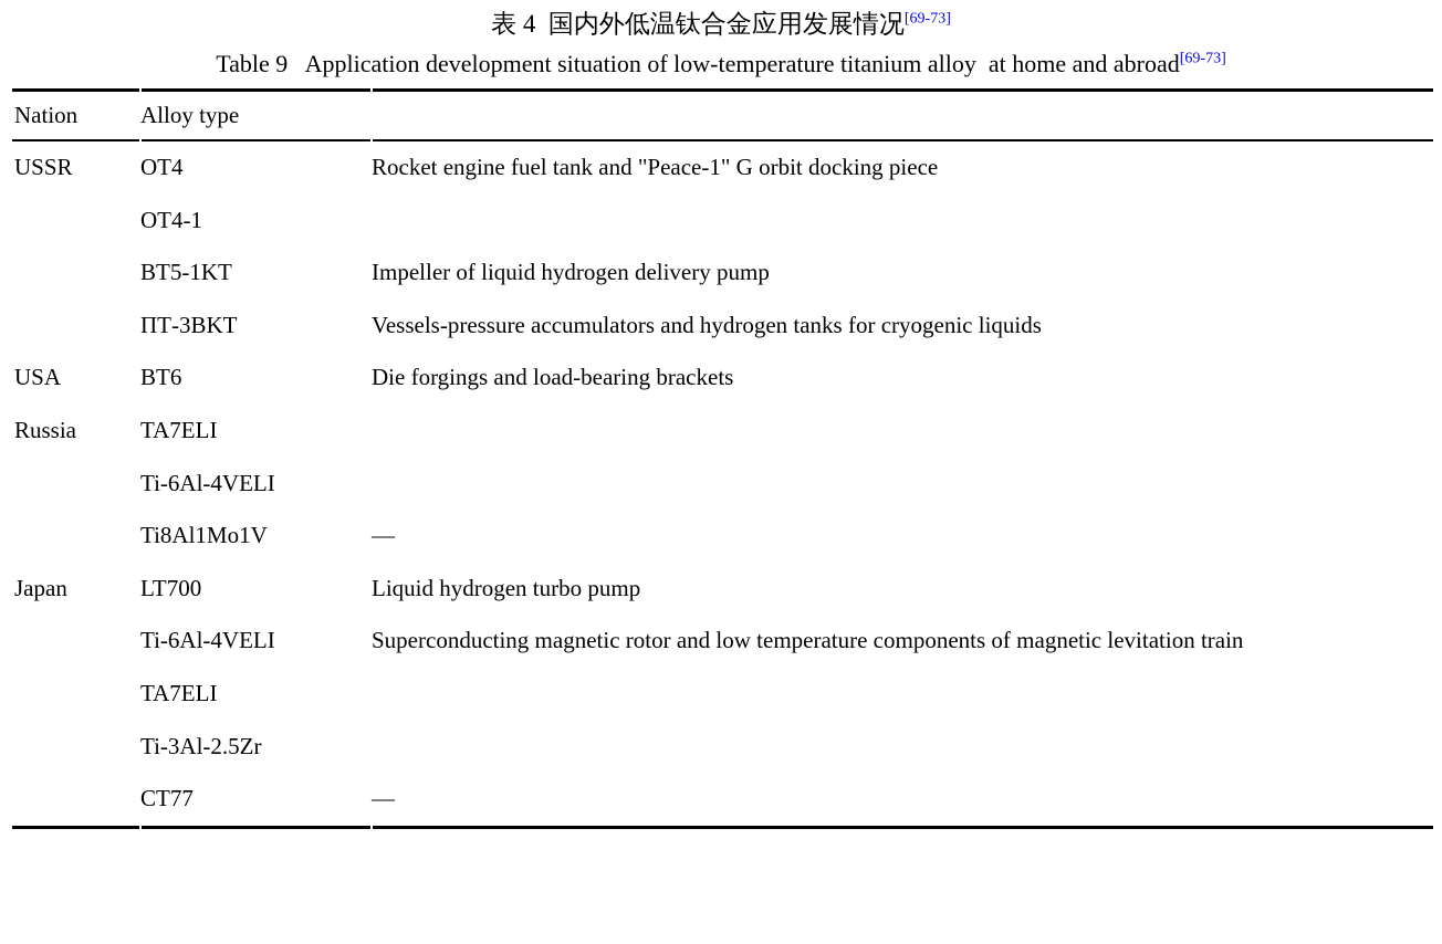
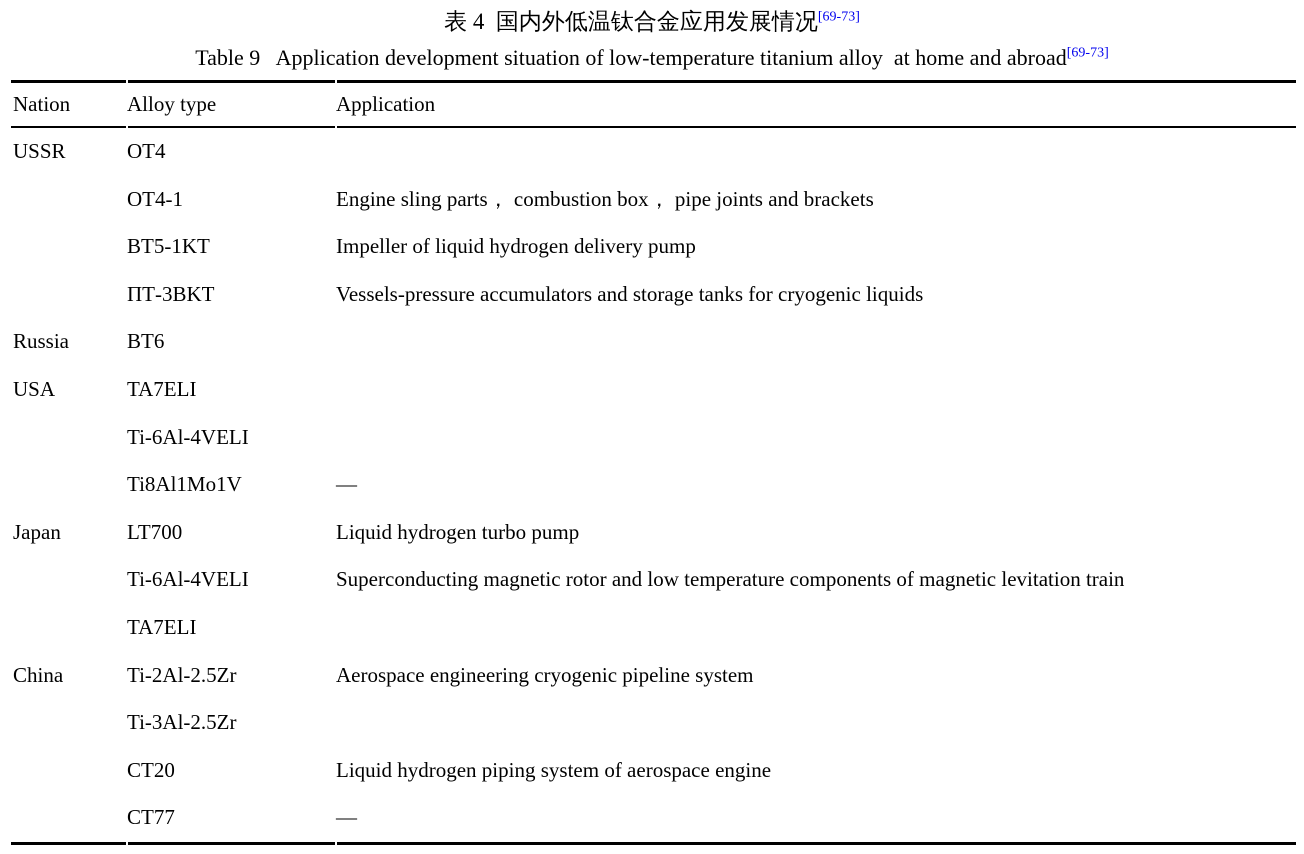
  表 4 国内外低温钛合金应用发展情况[69-73]
  Table 9 Application development situation of low-temperature titanium alloy at home and abroad[69-73]
  Nation
  Alloy type
+ Application
  USSR
  OT4
- Rocket engine fuel tank and "Peace-1" G orbit docking piece
  OT4-1
+ Engine sling parts， combustion box， pipe joints and brackets
  BT5-1KT
  Impeller of liquid hydrogen delivery pump
  ПТ-3BKT
- Vessels-pressure accumulators and hydrogen tanks for cryogenic liquids
+ Vessels-pressure accumulators and storage tanks for cryogenic liquids
- USA
+ Russia
  BT6
- Die forgings and load-bearing brackets
- Russia
+ USA
  TA7ELI
  Ti-6Al-4VELI
  Ti8Al1Mo1V
  —
  Japan
  LT700
  Liquid hydrogen turbo pump
  Ti-6Al-4VELI
  Superconducting magnetic rotor and low temperature components of magnetic levitation train
  TA7ELI
+ China
+ Ti-2Al-2.5Zr
+ Aerospace engineering cryogenic pipeline system
  Ti-3Al-2.5Zr
+ CT20
+ Liquid hydrogen piping system of aerospace engine
  CT77
  —
